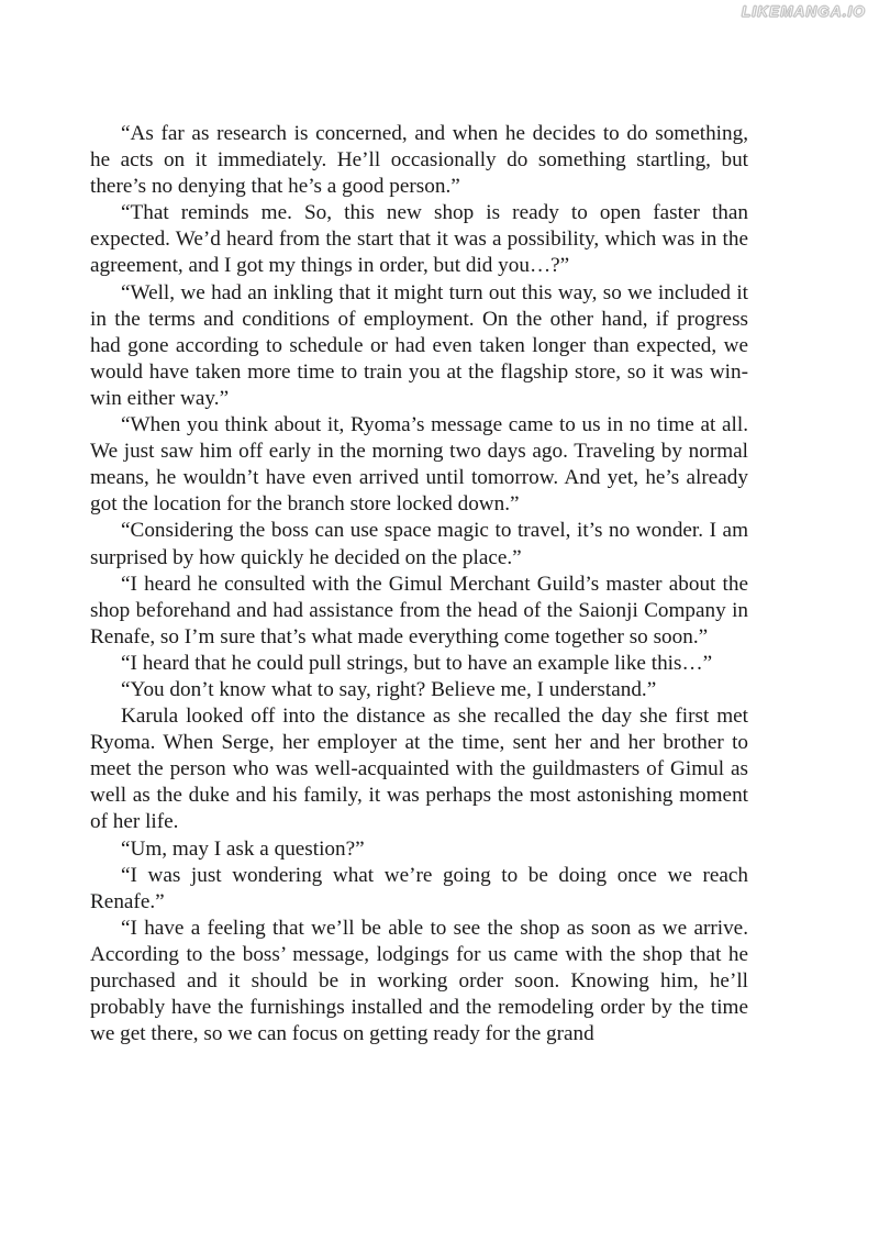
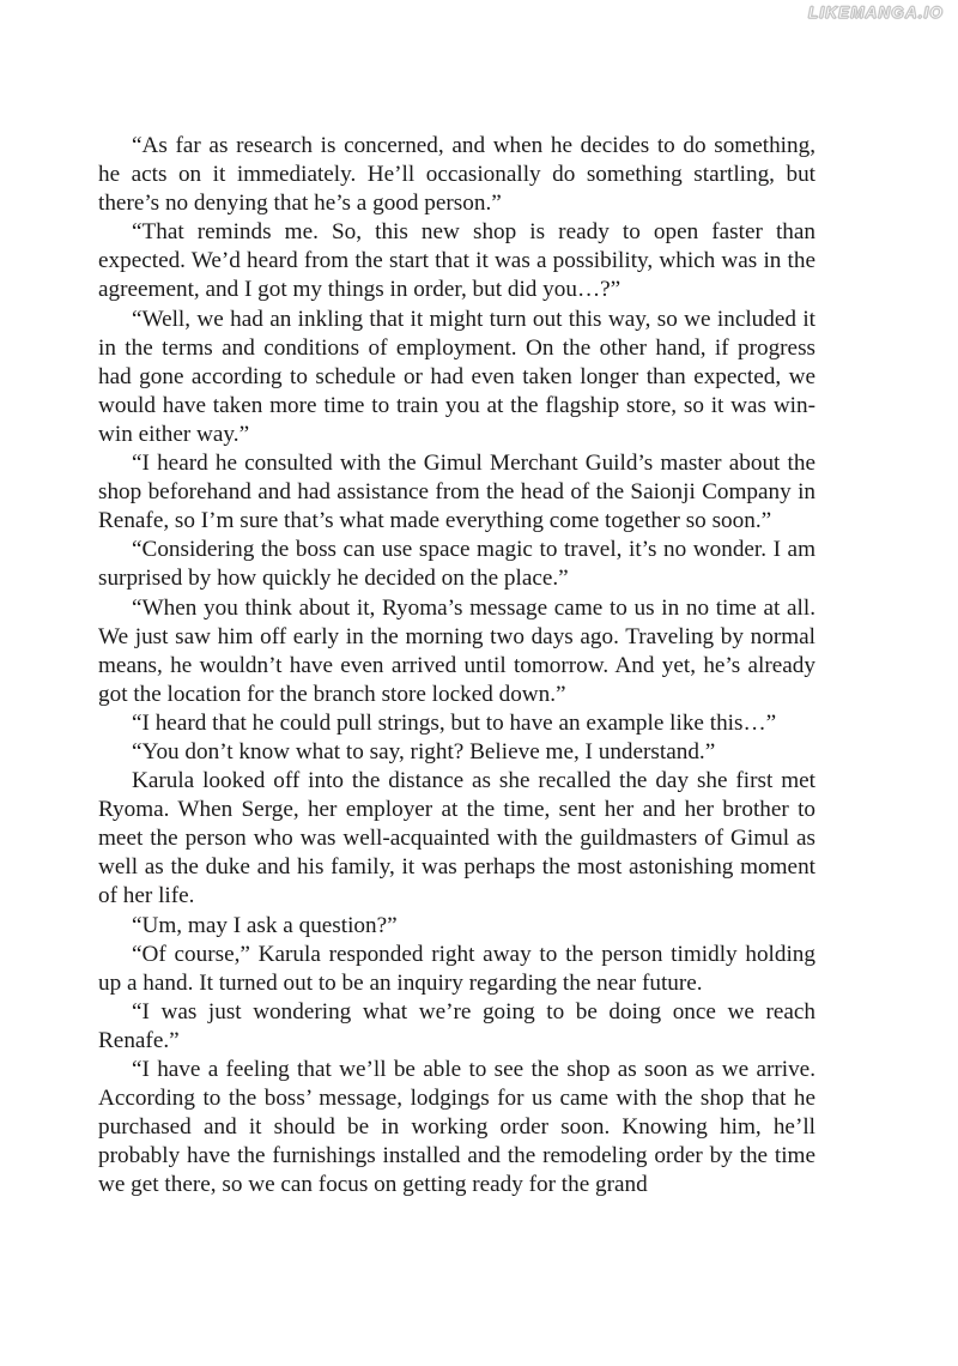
  LIKEMANGA.IO
  “As far as research is concerned, and when he decides to do something, he acts on it immediately. He’ll occasionally do something startling, but there’s no denying that he’s a good person.”
  “That reminds me. So, this new shop is ready to open faster than expected. We’d heard from the start that it was a possibility, which was in the agreement, and I got my things in order, but did you…?”
  “Well, we had an inkling that it might turn out this way, so we included it in the terms and conditions of employment. On the other hand, if progress had gone according to schedule or had even taken longer than expected, we would have taken more time to train you at the flagship store, so it was win-win either way.”
- “When you think about it, Ryoma’s message came to us in no time at all. We just saw him off early in the morning two days ago. Traveling by normal means, he wouldn’t have even arrived until tomorrow. And yet, he’s already got the location for the branch store locked down.”
+ “I heard he consulted with the Gimul Merchant Guild’s master about the shop beforehand and had assistance from the head of the Saionji Company in Renafe, so I’m sure that’s what made everything come together so soon.”
  “Considering the boss can use space magic to travel, it’s no wonder. I am surprised by how quickly he decided on the place.”
- “I heard he consulted with the Gimul Merchant Guild’s master about the shop beforehand and had assistance from the head of the Saionji Company in Renafe, so I’m sure that’s what made everything come together so soon.”
+ “When you think about it, Ryoma’s message came to us in no time at all. We just saw him off early in the morning two days ago. Traveling by normal means, he wouldn’t have even arrived until tomorrow. And yet, he’s already got the location for the branch store locked down.”
  “I heard that he could pull strings, but to have an example like this…”
  “You don’t know what to say, right? Believe me, I understand.”
  Karula looked off into the distance as she recalled the day she first met Ryoma. When Serge, her employer at the time, sent her and her brother to meet the person who was well-acquainted with the guildmasters of Gimul as well as the duke and his family, it was perhaps the most astonishing moment of her life.
  “Um, may I ask a question?”
+ “Of course,” Karula responded right away to the person timidly holding up a hand. It turned out to be an inquiry regarding the near future.
  “I was just wondering what we’re going to be doing once we reach Renafe.”
  “I have a feeling that we’ll be able to see the shop as soon as we arrive. According to the boss’ message, lodgings for us came with the shop that he purchased and it should be in working order soon. Knowing him, he’ll probably have the furnishings installed and the remodeling order by the time we get there, so we can focus on getting ready for the grand
